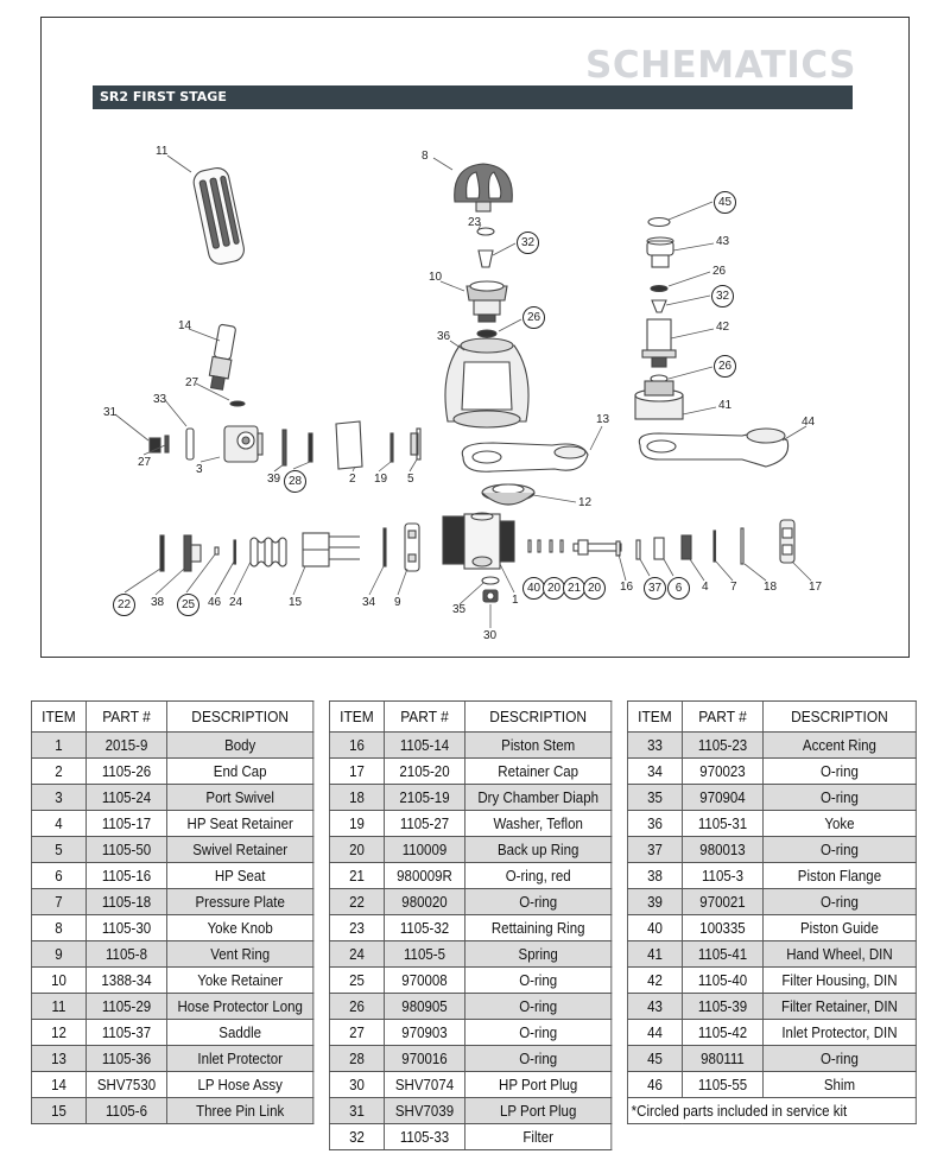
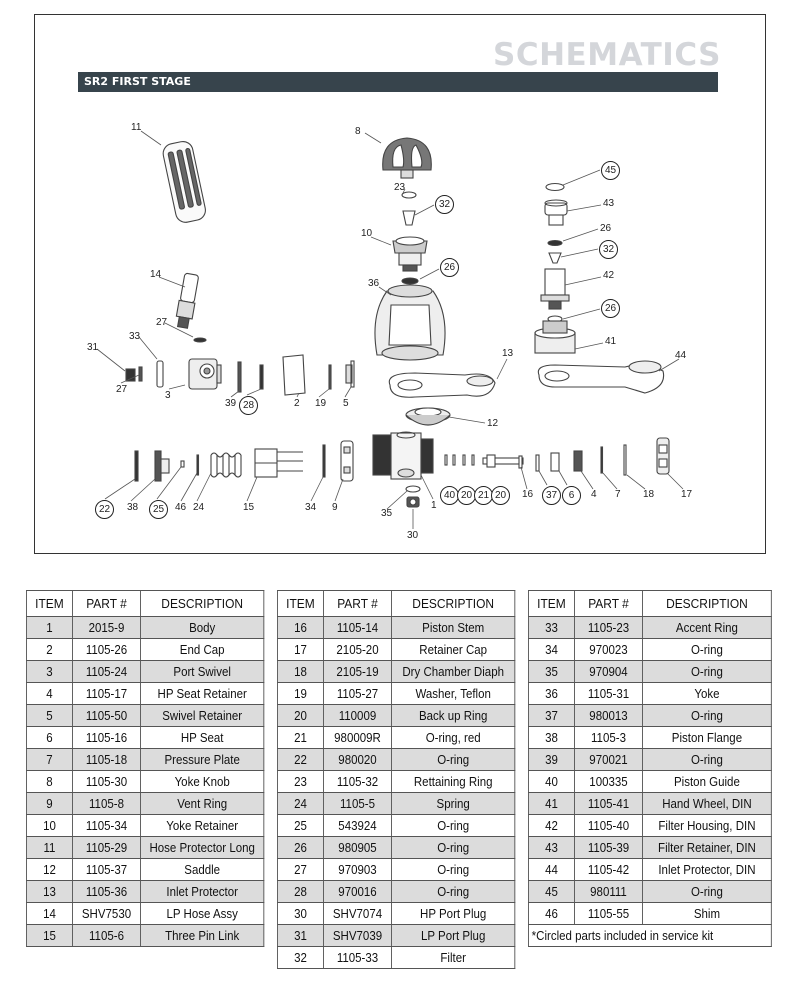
  SCHEMATICS
  SR2 FIRST STAGE
  11
  8
  23
  32
  10
  26
  36
  14
  27
  33
  31
  27
  3
  39
  28
  2
  19
  5
  13
  12
  45
  43
  26
  32
  42
  26
  41
  44
  22
  38
  25
  46
  24
  15
  34
  9
  1
  35
  30
  40
  20
  21
  20
  16
  37
  6
  4
  7
  18
  17
  ITEM	PART #	DESCRIPTION
  1	2015-9	Body
  2	1105-26	End Cap
  3	1105-24	Port Swivel
  4	1105-17	HP Seat Retainer
  5	1105-50	Swivel Retainer
  6	1105-16	HP Seat
  7	1105-18	Pressure Plate
  8	1105-30	Yoke Knob
  9	1105-8	Vent Ring
- 10	1388-34	Yoke Retainer
+ 10	1105-34	Yoke Retainer
  11	1105-29	Hose Protector Long
  12	1105-37	Saddle
  13	1105-36	Inlet Protector
  14	SHV7530	LP Hose Assy
  15	1105-6	Three Pin Link
  ITEM	PART #	DESCRIPTION
  16	1105-14	Piston Stem
  17	2105-20	Retainer Cap
  18	2105-19	Dry Chamber Diaph
  19	1105-27	Washer, Teflon
  20	110009	Back up Ring
  21	980009R	O-ring, red
  22	980020	O-ring
  23	1105-32	Rettaining Ring
  24	1105-5	Spring
- 25	970008	O-ring
+ 25	543924	O-ring
  26	980905	O-ring
  27	970903	O-ring
  28	970016	O-ring
  30	SHV7074	HP Port Plug
  31	SHV7039	LP Port Plug
  32	1105-33	Filter
  ITEM	PART #	DESCRIPTION
  33	1105-23	Accent Ring
  34	970023	O-ring
  35	970904	O-ring
  36	1105-31	Yoke
  37	980013	O-ring
  38	1105-3	Piston Flange
  39	970021	O-ring
  40	100335	Piston Guide
  41	1105-41	Hand Wheel, DIN
  42	1105-40	Filter Housing, DIN
  43	1105-39	Filter Retainer, DIN
  44	1105-42	Inlet Protector, DIN
  45	980111	O-ring
  46	1105-55	Shim
  *Circled parts included in service kit
